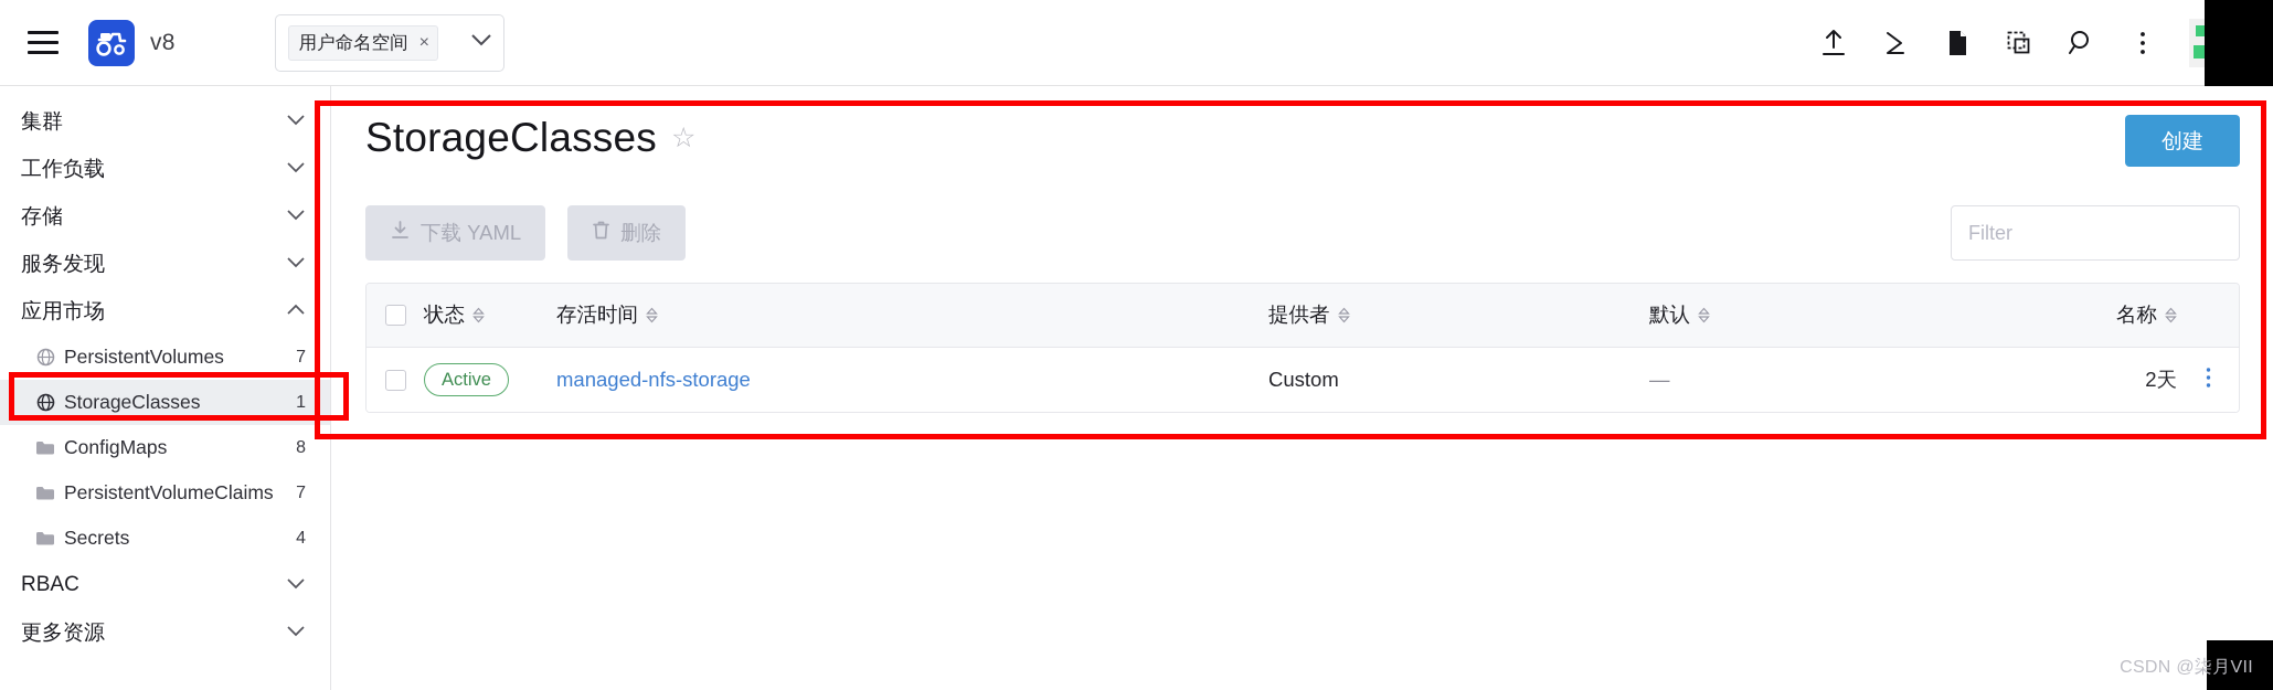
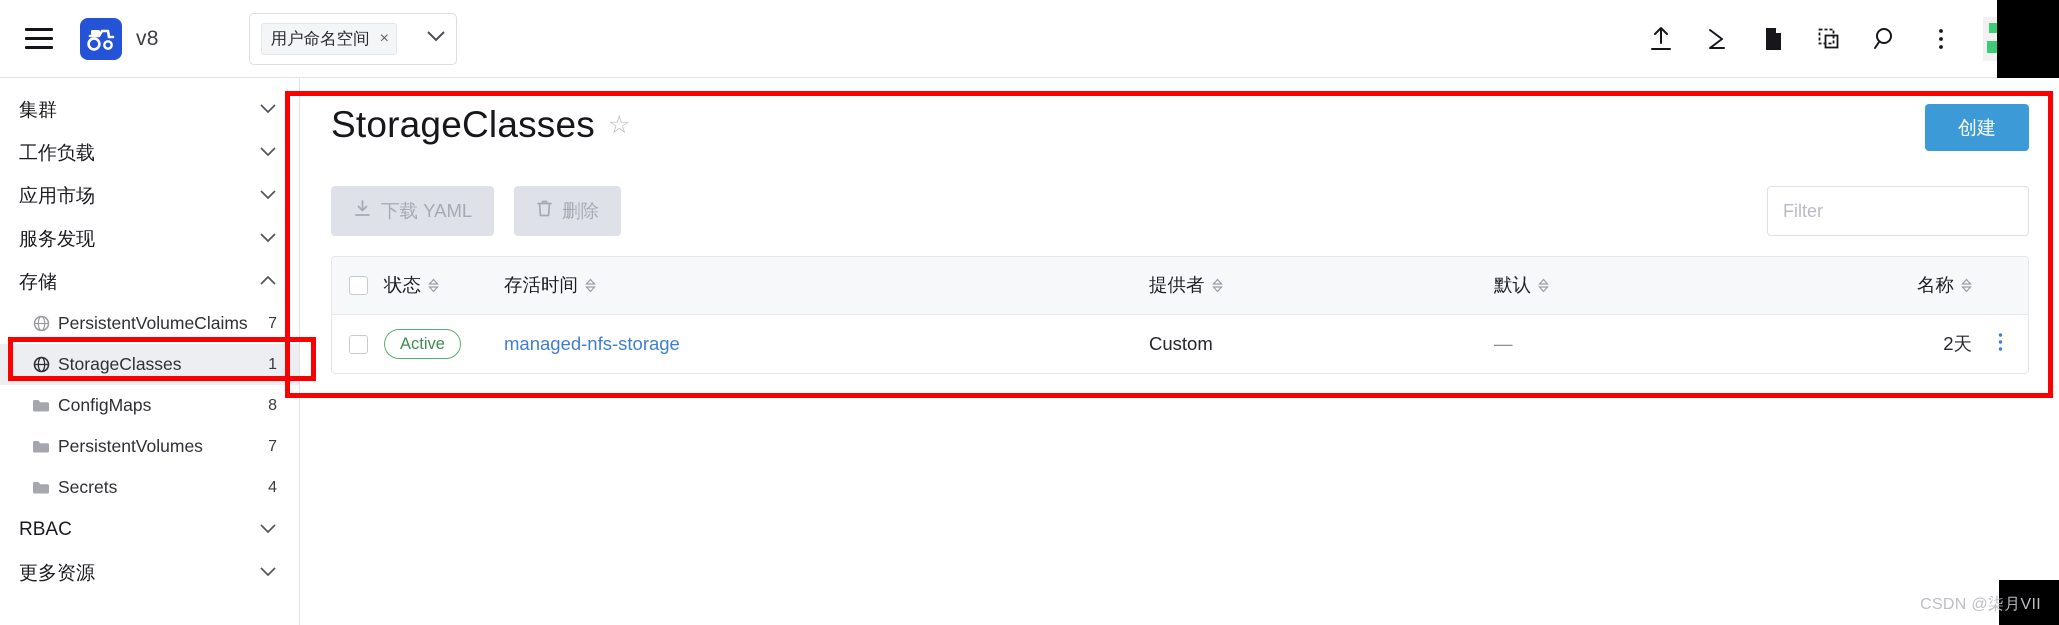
  v8
  用户命名空间
  ×
  集群
  工作负载
- 存储
+ 应用市场
  服务发现
- 应用市场
+ 存储
- PersistentVolumes
+ PersistentVolumeClaims
  7
  StorageClasses
  1
  ConfigMaps
  8
- PersistentVolumeClaims
+ PersistentVolumes
  7
  Secrets
  4
  RBAC
  更多资源
  StorageClasses
  ☆
  创建
  下载 YAML
  删除
  Filter
  状态
  存活时间
  提供者
  默认
  名称
  Active
  managed-nfs-storage
  Custom
  —
  2天
  CSDN @柒月VII
